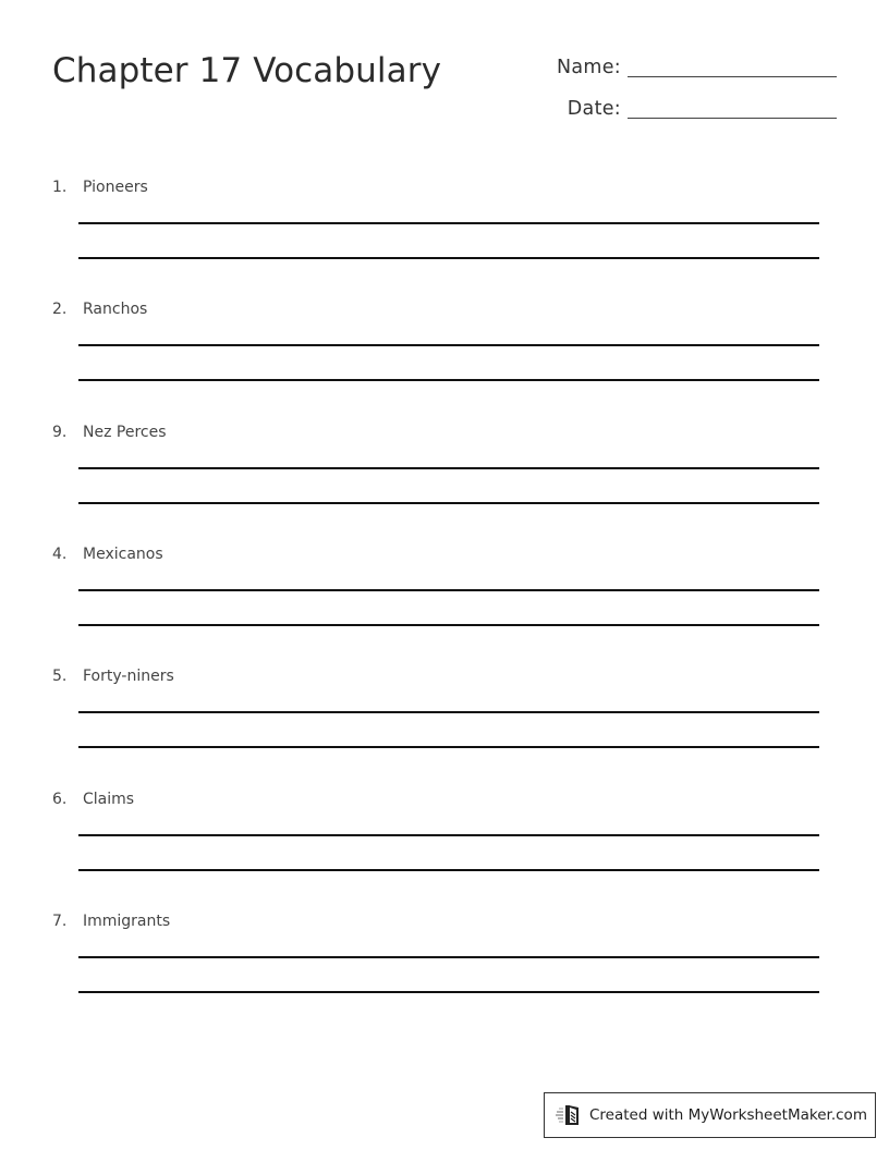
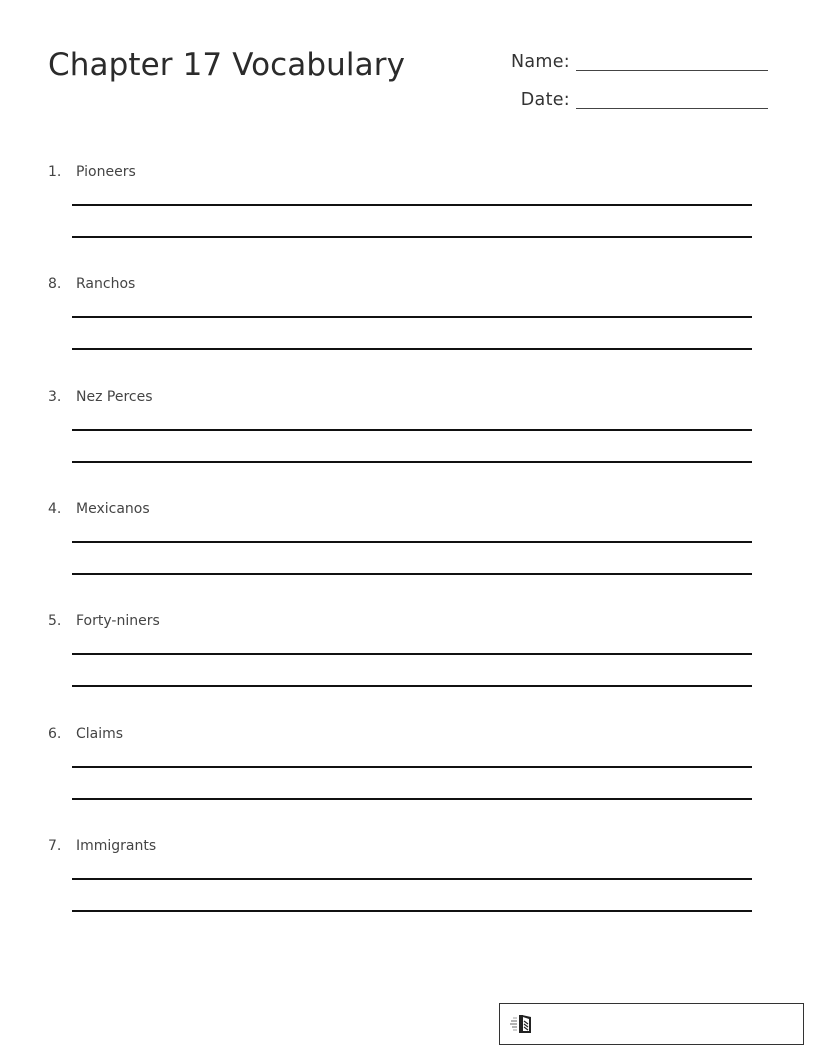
  Chapter 17 Vocabulary
  Name:
  Date:
  1.
  Pioneers
- 2.
+ 8.
  Ranchos
- 9.
+ 3.
  Nez Perces
  4.
  Mexicanos
  5.
  Forty-niners
  6.
  Claims
  7.
  Immigrants
- Created with MyWorksheetMaker.com
